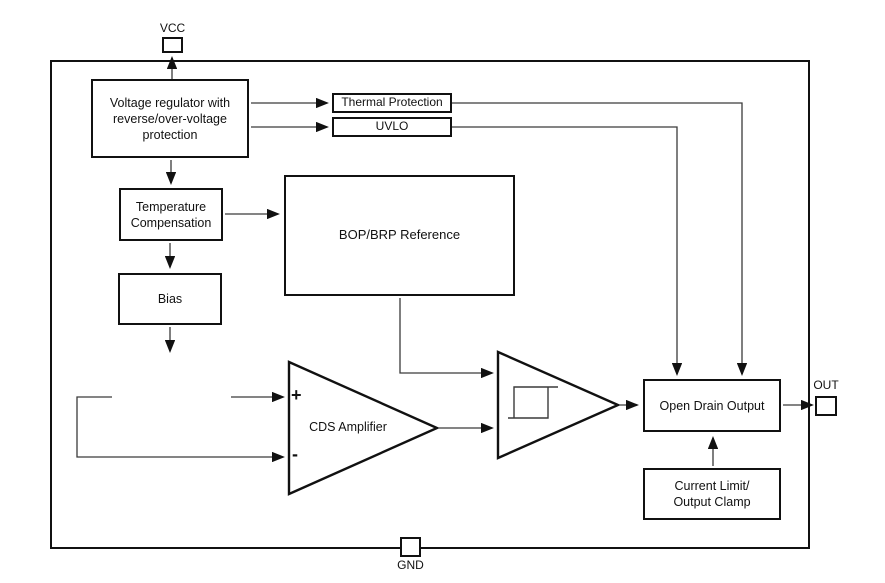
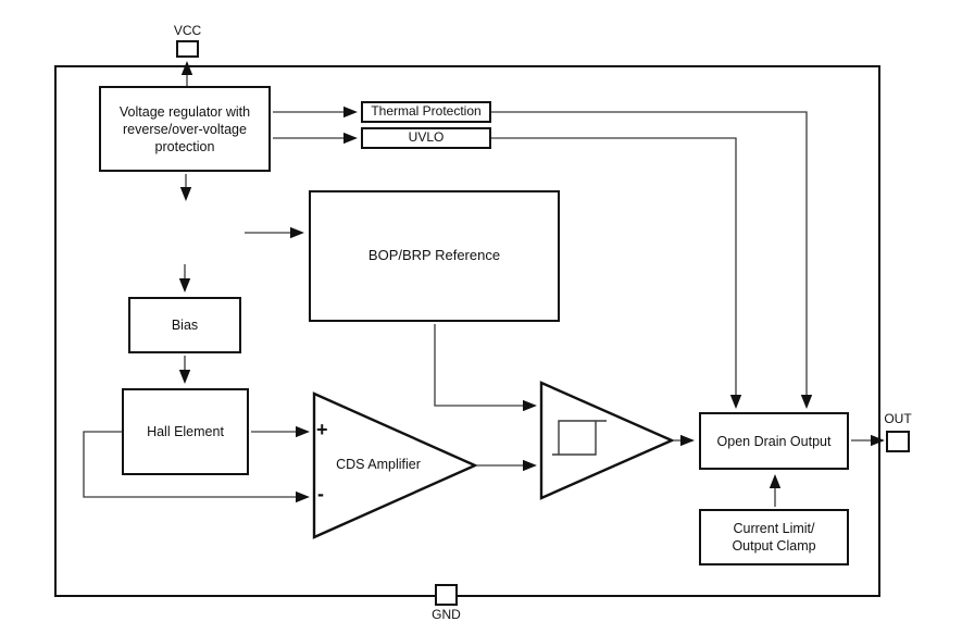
  Voltage regulator with
  reverse/over-voltage
  protection
  Thermal Protection
  UVLO
- Temperature
- Compensation
  Bias
+ Hall Element
  BOP/BRP Reference
  Open Drain Output
  Current Limit/
  Output Clamp
  +
  -
  CDS Amplifier
  VCC
  GND
  OUT
